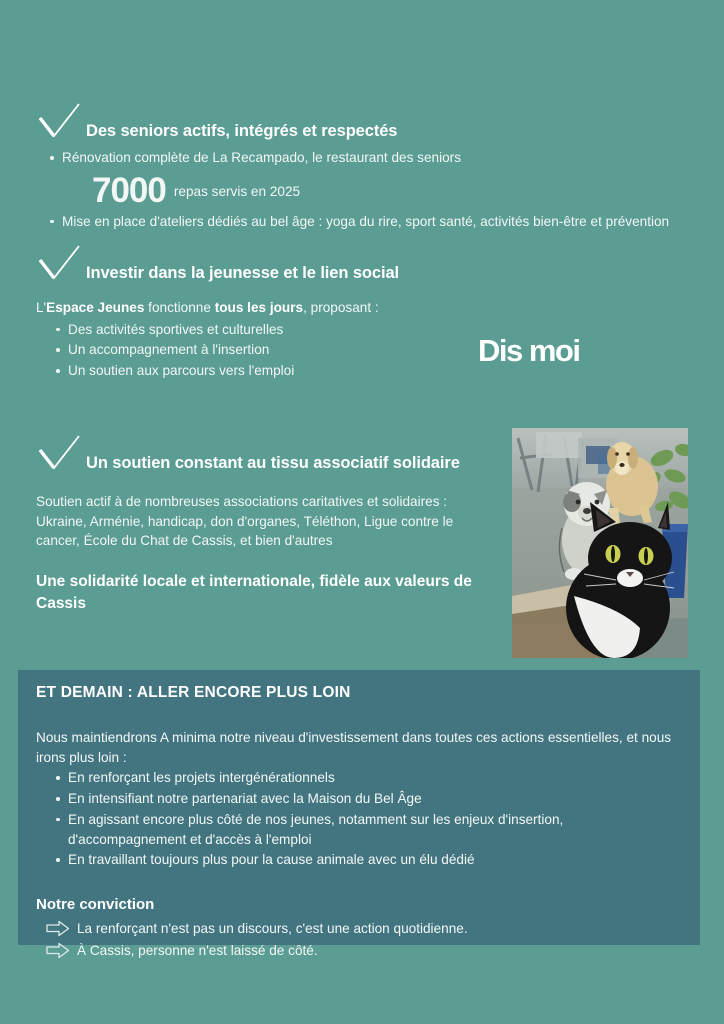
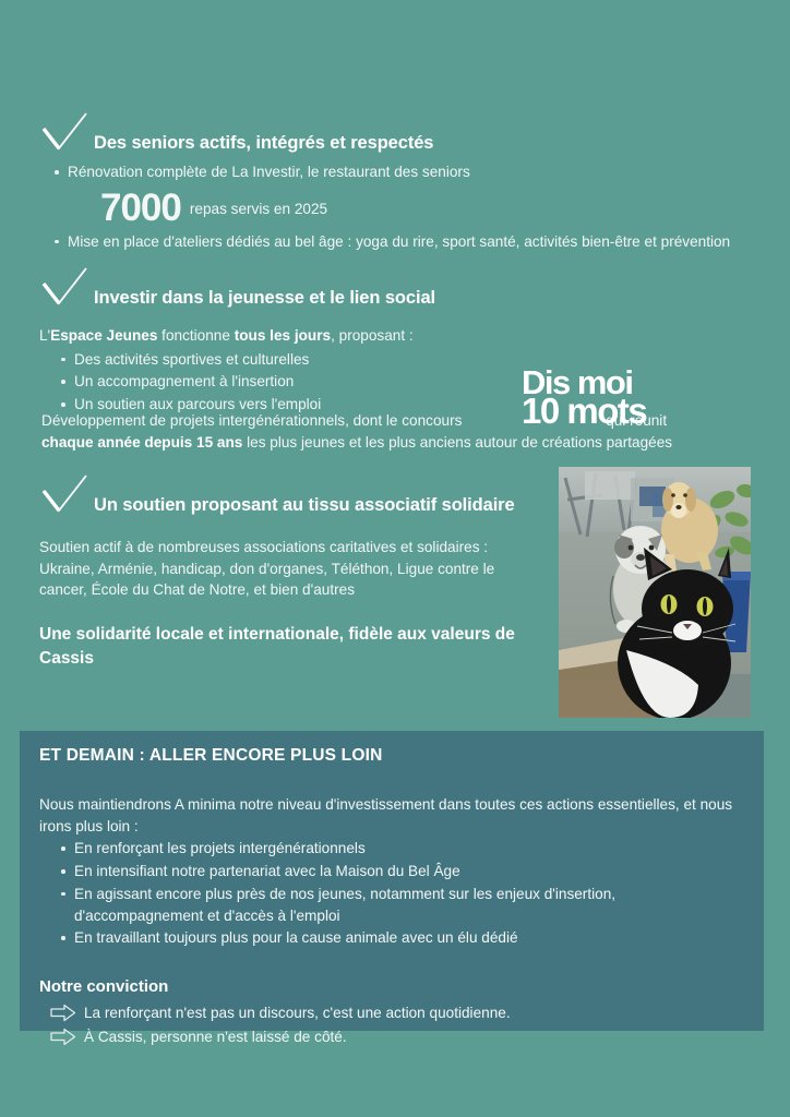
  Des seniors actifs, intégrés et respectés
- Rénovation complète de La Recampado, le restaurant des seniors
+ Rénovation complète de La Investir, le restaurant des seniors
  7000 repas servis en 2025
  Mise en place d'ateliers dédiés au bel âge : yoga du rire, sport santé, activités bien-être et prévention
  Investir dans la jeunesse et le lien social
  L'Espace Jeunes fonctionne tous les jours, proposant :
  Des activités sportives et culturelles
  Un accompagnement à l'insertion
  Un soutien aux parcours vers l'emploi
+ Développement de projets intergénérationnels, dont le concours qui réunit
+ chaque année depuis 15 ans les plus jeunes et les plus anciens autour de créations partagées
  Dis moi
+ 10 mots
- Un soutien constant au tissu associatif solidaire
+ Un soutien proposant au tissu associatif solidaire
- Soutien actif à de nombreuses associations caritatives et solidaires : Ukraine, Arménie, handicap, don d'organes, Téléthon, Ligue contre le cancer, École du Chat de Cassis, et bien d'autres
+ Soutien actif à de nombreuses associations caritatives et solidaires : Ukraine, Arménie, handicap, don d'organes, Téléthon, Ligue contre le cancer, École du Chat de Notre, et bien d'autres
  Une solidarité locale et internationale, fidèle aux valeurs de Cassis
  ET DEMAIN : ALLER ENCORE PLUS LOIN
  Nous maintiendrons A minima notre niveau d'investissement dans toutes ces actions essentielles, et nous irons plus loin :
  En renforçant les projets intergénérationnels
  En intensifiant notre partenariat avec la Maison du Bel Âge
- En agissant encore plus côté de nos jeunes, notamment sur les enjeux d'insertion, d'accompagnement et d'accès à l'emploi
+ En agissant encore plus près de nos jeunes, notamment sur les enjeux d'insertion, d'accompagnement et d'accès à l'emploi
  En travaillant toujours plus pour la cause animale avec un élu dédié
  Notre conviction
  La renforçant n'est pas un discours, c'est une action quotidienne.
  À Cassis, personne n'est laissé de côté.
